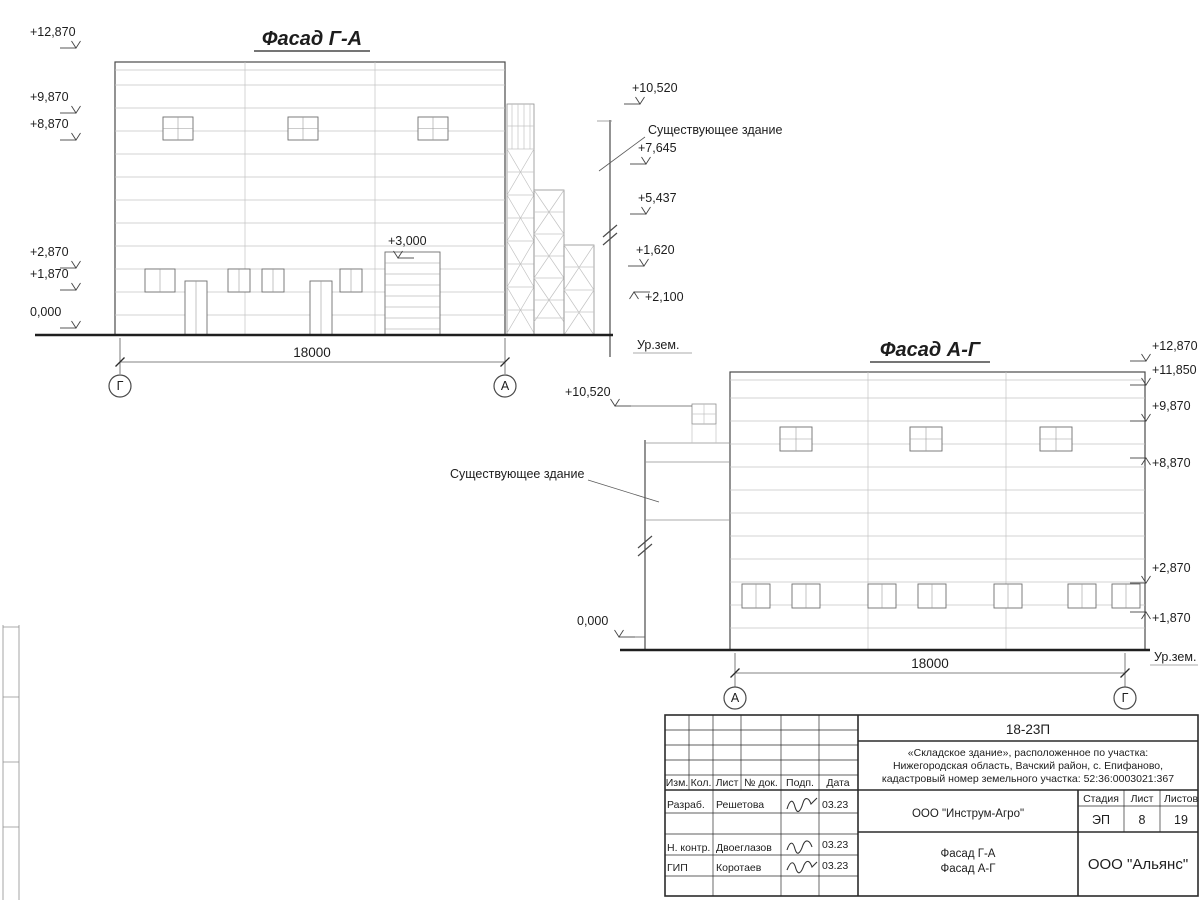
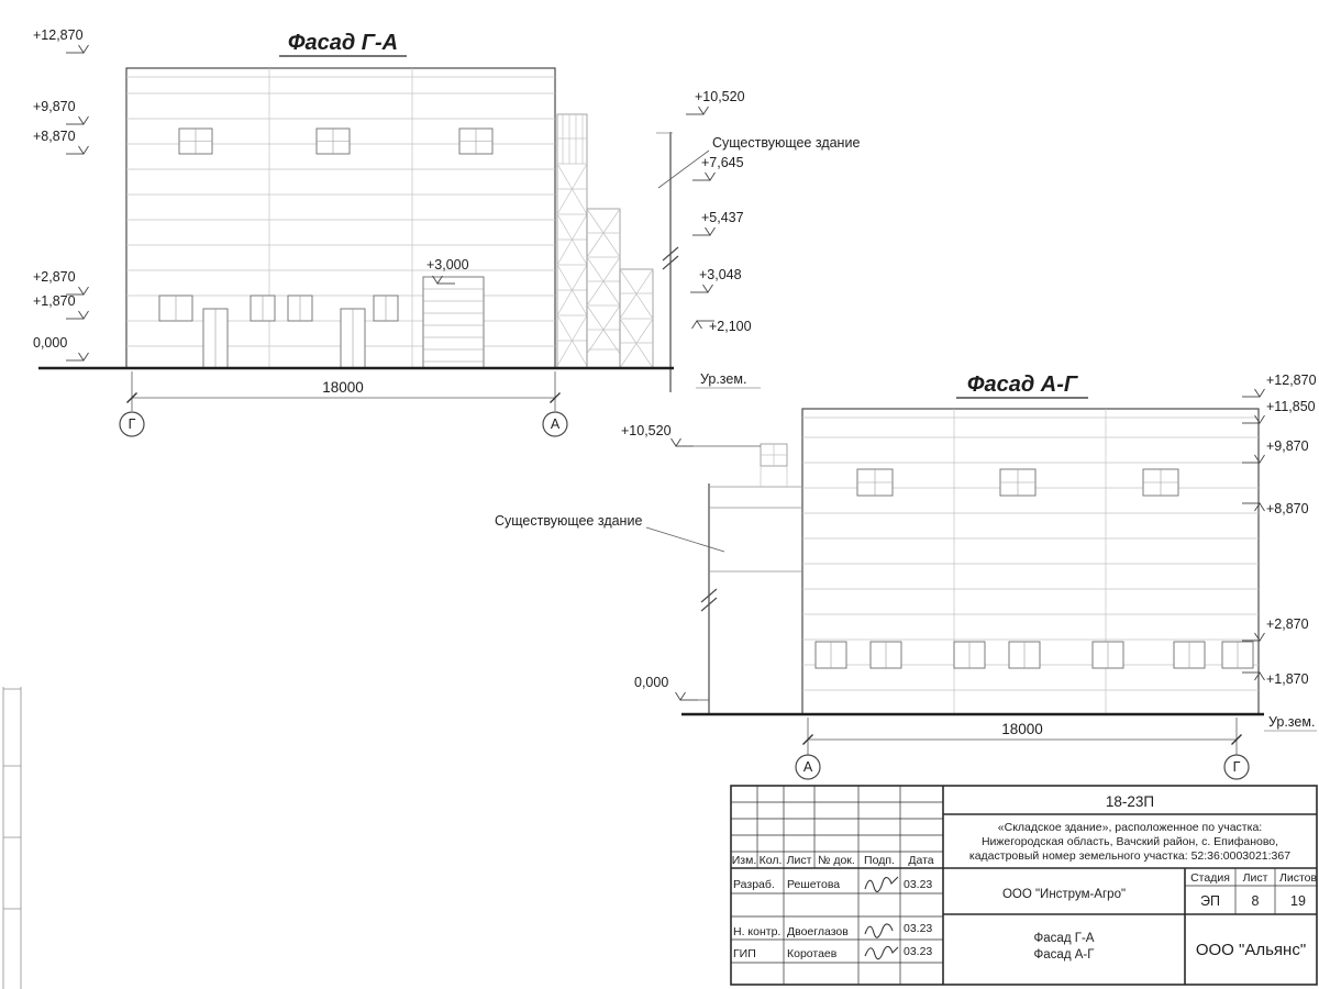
  Фасад Г-А
  +3,000
  18000
  Г
  А
  +12,870
  +9,870
  +8,870
  +2,870
  +1,870
  0,000
  +10,520
  Существующее здание
  +7,645
  +5,437
- +1,620
+ +3,048
  +2,100
  Ур.зем.
  Фасад А-Г
  Существующее здание
  +10,520
  0,000
  18000
  А
  Г
  +12,870
  +11,850
  +9,870
  +8,870
  +2,870
  +1,870
  Ур.зем.
  Изм.
  Кол.
  Лист
  № док.
  Подп.
  Дата
  Разраб.
  Решетова
  03.23
  Н. контр.
  Двоеглазов
  03.23
  ГИП
  Коротаев
  03.23
  18-23П
  «Складское здание», расположенное по участка:
  Нижегородская область, Вачский район, с. Епифаново,
  кадастровый номер земельного участка: 52:36:0003021:367
  ООО "Инструм-Агро"
  Стадия
  Лист
  Листов
  ЭП
  8
  19
  Фасад Г-А
  Фасад А-Г
  ООО "Альянс"
